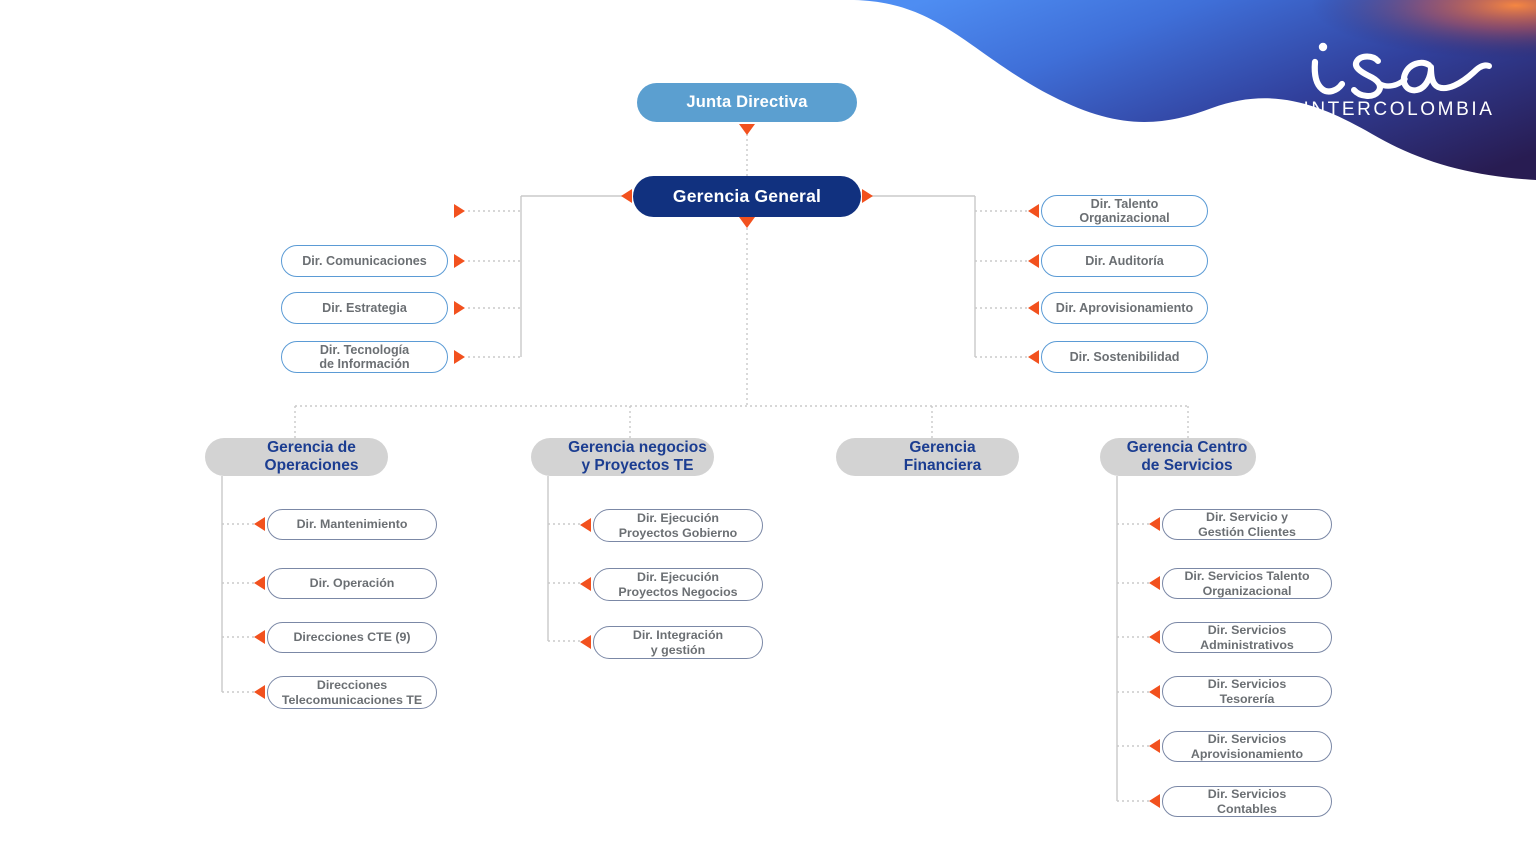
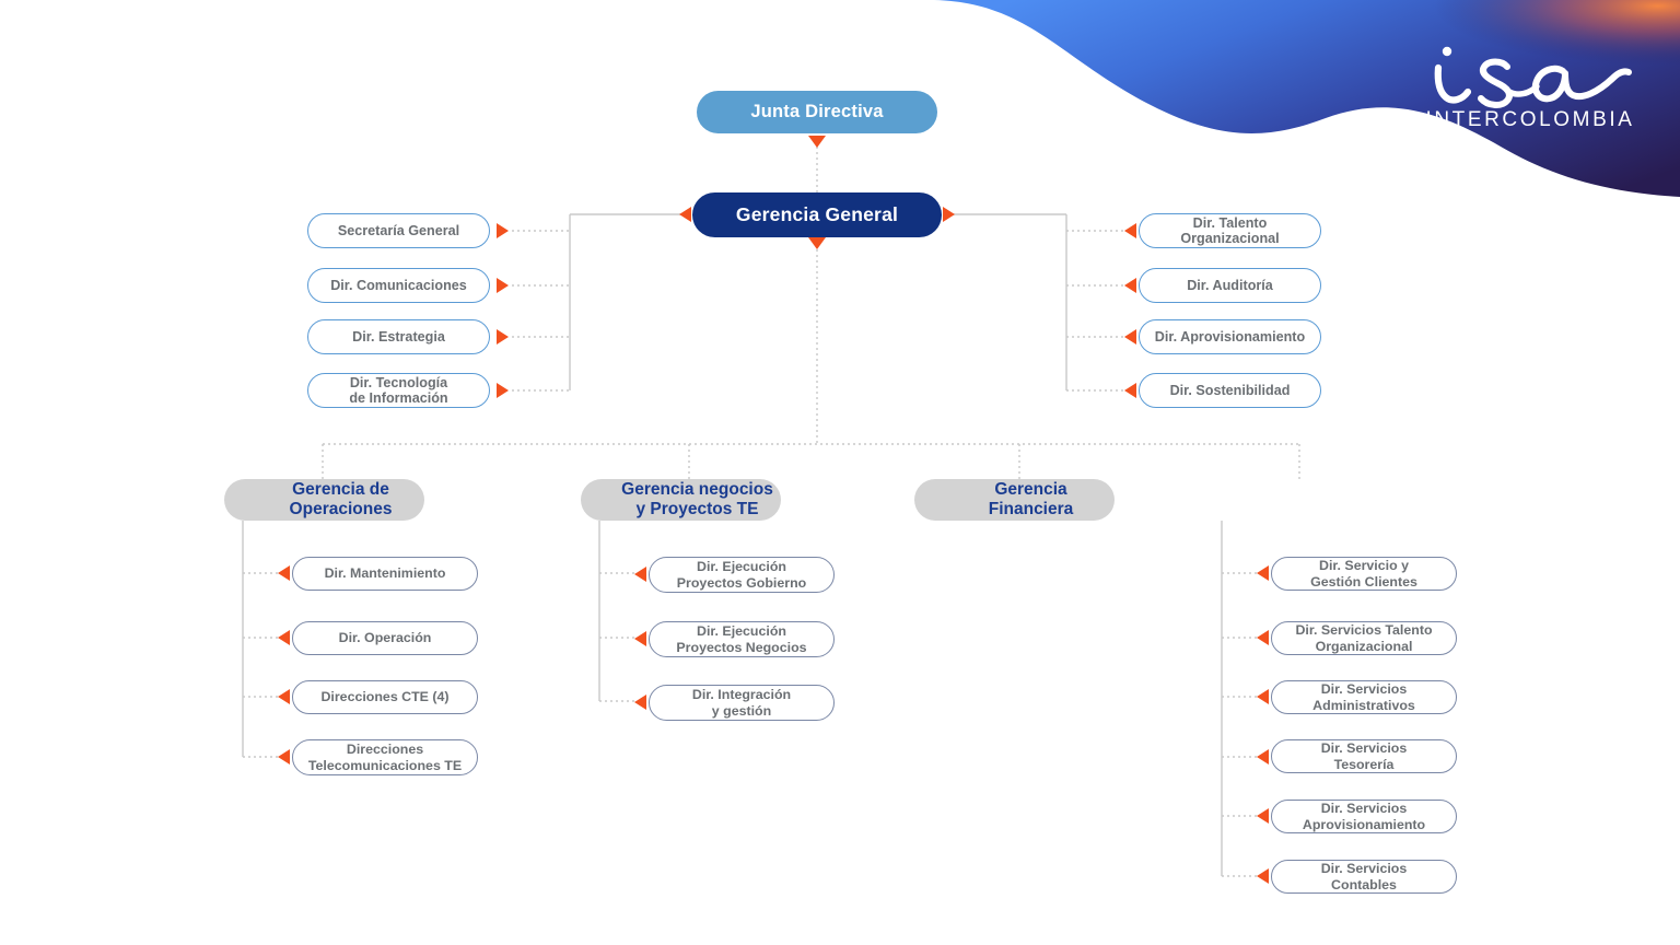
  INTERCOLOMBIA
  Junta Directiva
  Gerencia General
+ Secretaría General
  Dir. Comunicaciones
  Dir. Estrategia
  Dir. Tecnología
  de Información
  Dir. Talento
  Organizacional
  Dir. Auditoría
  Dir. Aprovisionamiento
  Dir. Sostenibilidad
  Gerencia de
  Operaciones
  Gerencia negocios
  y Proyectos TE
  Gerencia
  Financiera
- Gerencia Centro
- de Servicios
  Dir. Mantenimiento
  Dir. Operación
- Direcciones CTE (9)
+ Direcciones CTE (4)
  Direcciones
  Telecomunicaciones TE
  Dir. Ejecución
  Proyectos Gobierno
  Dir. Ejecución
  Proyectos Negocios
  Dir. Integración
  y gestión
  Dir. Servicio y
  Gestión Clientes
  Dir. Servicios Talento
  Organizacional
  Dir. Servicios
  Administrativos
  Dir. Servicios
  Tesorería
  Dir. Servicios
  Aprovisionamiento
  Dir. Servicios
  Contables
